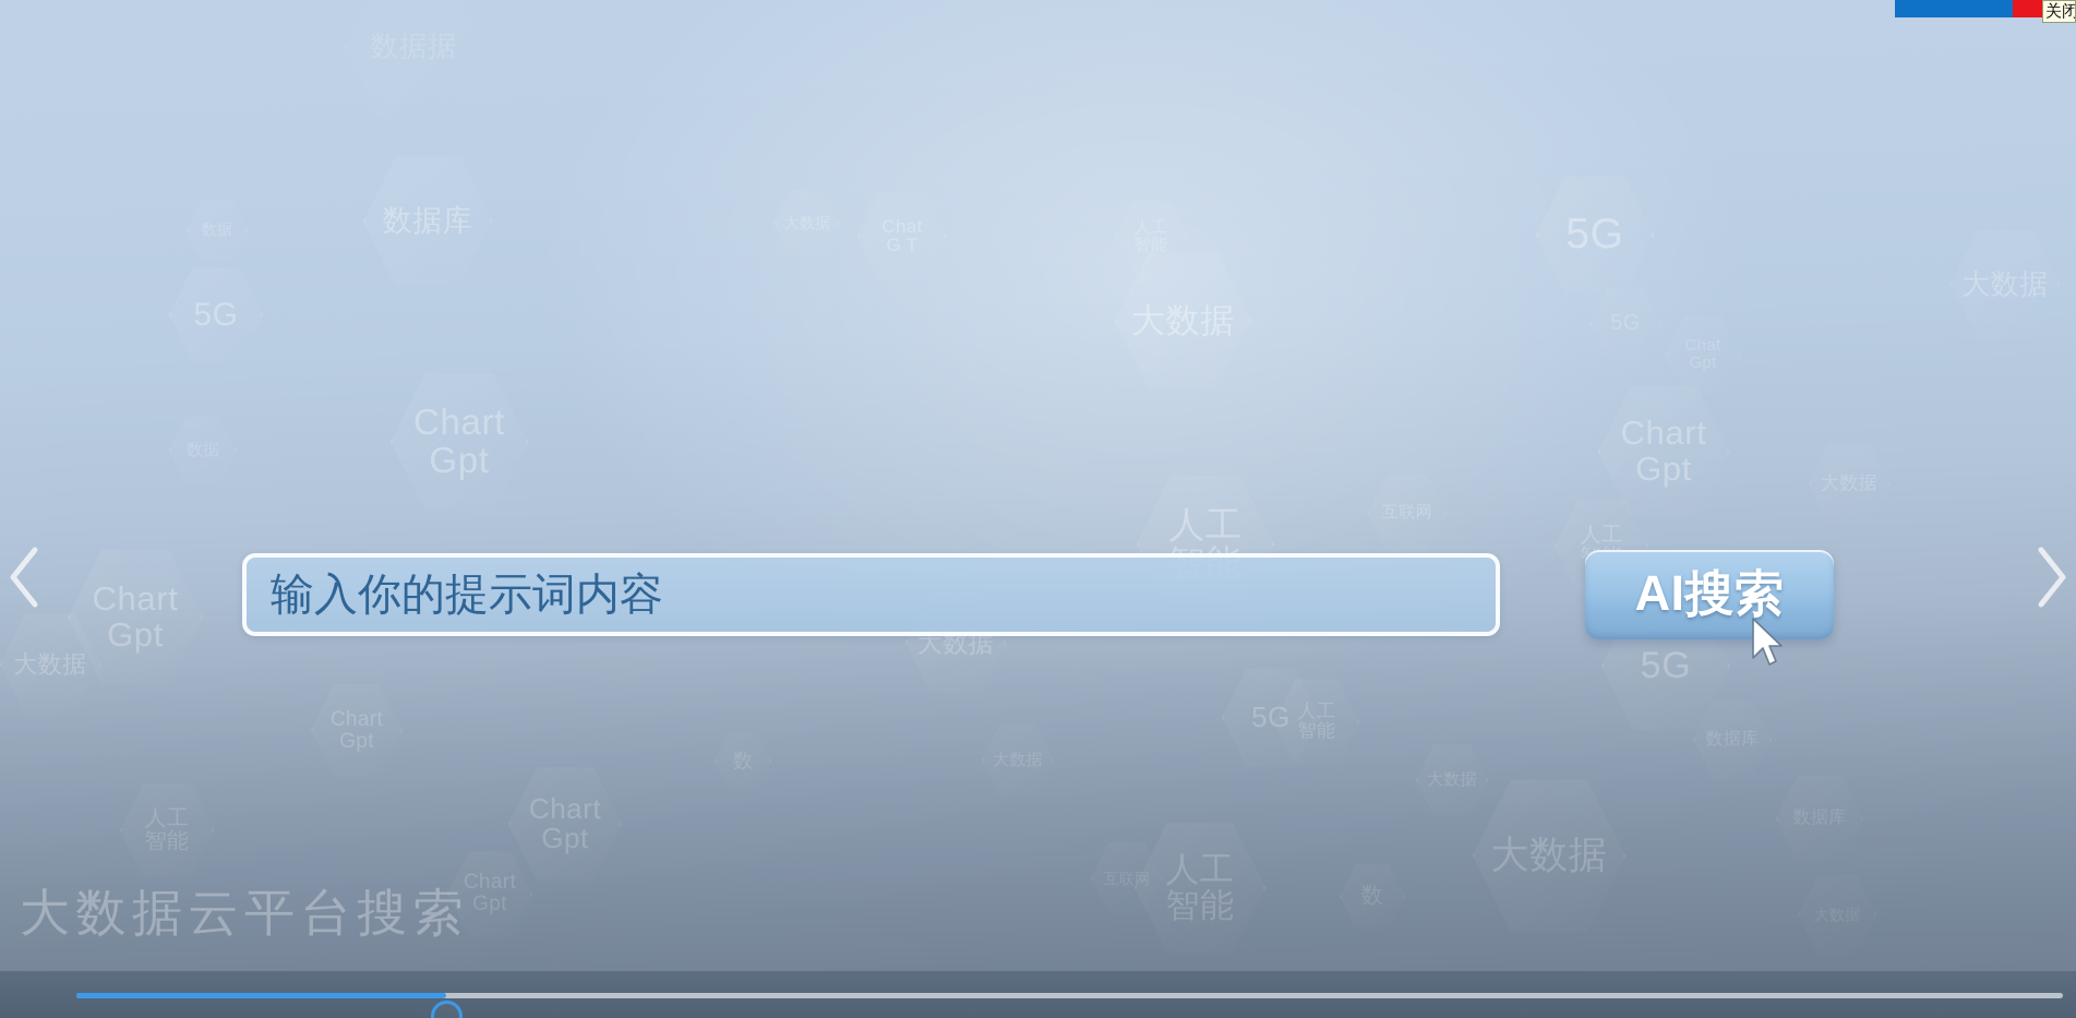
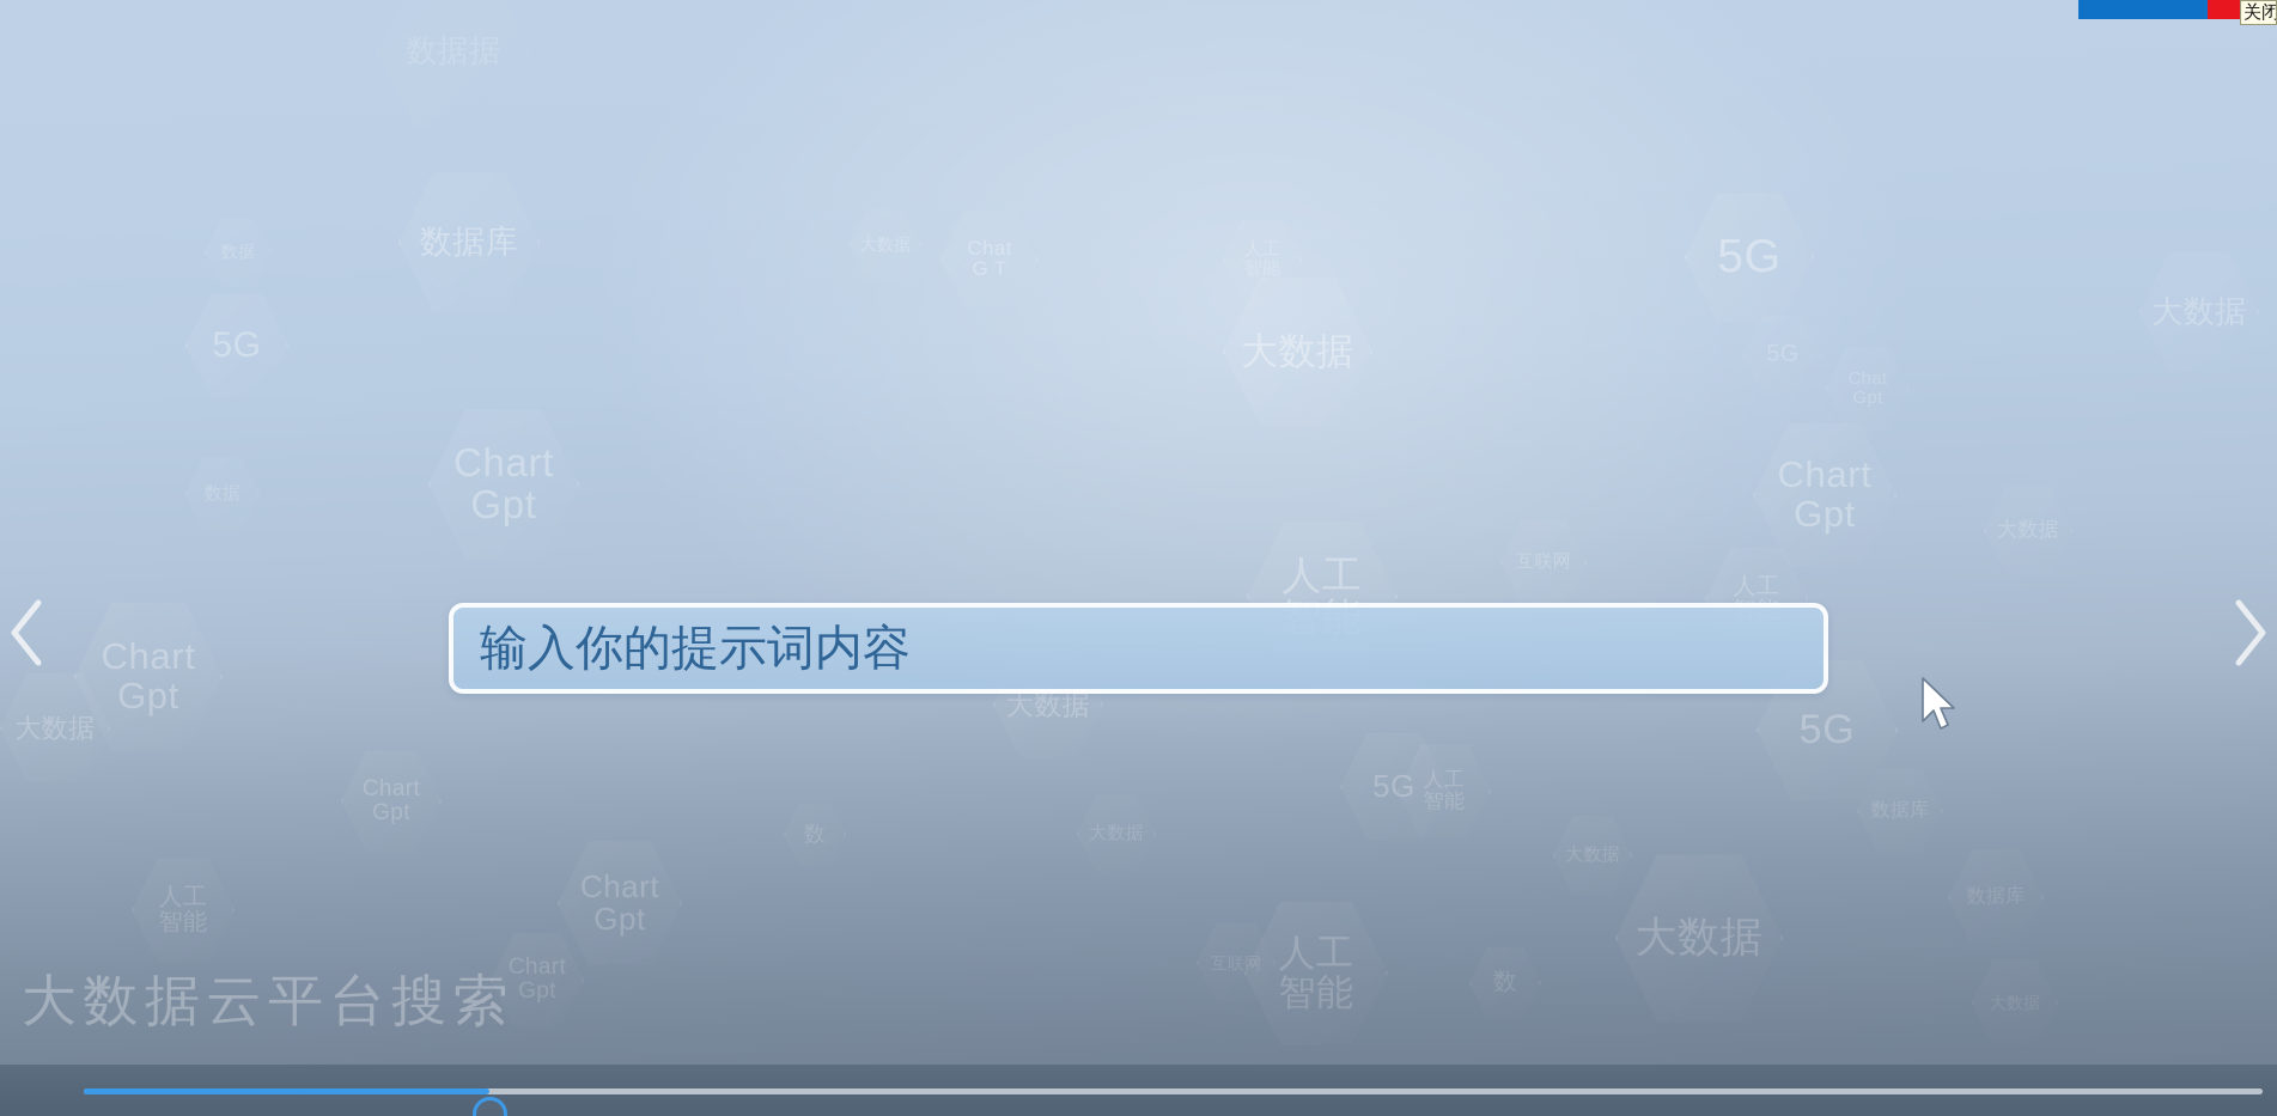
  大数据云平台搜索
  输入你的提示词内容
- AI搜索
  关闭
